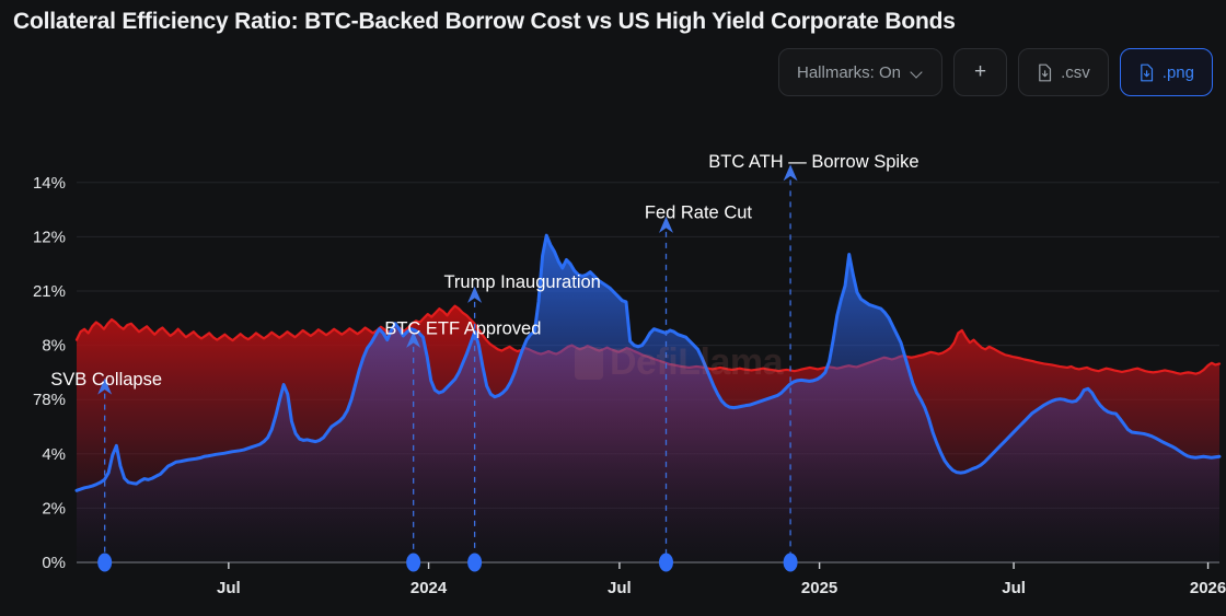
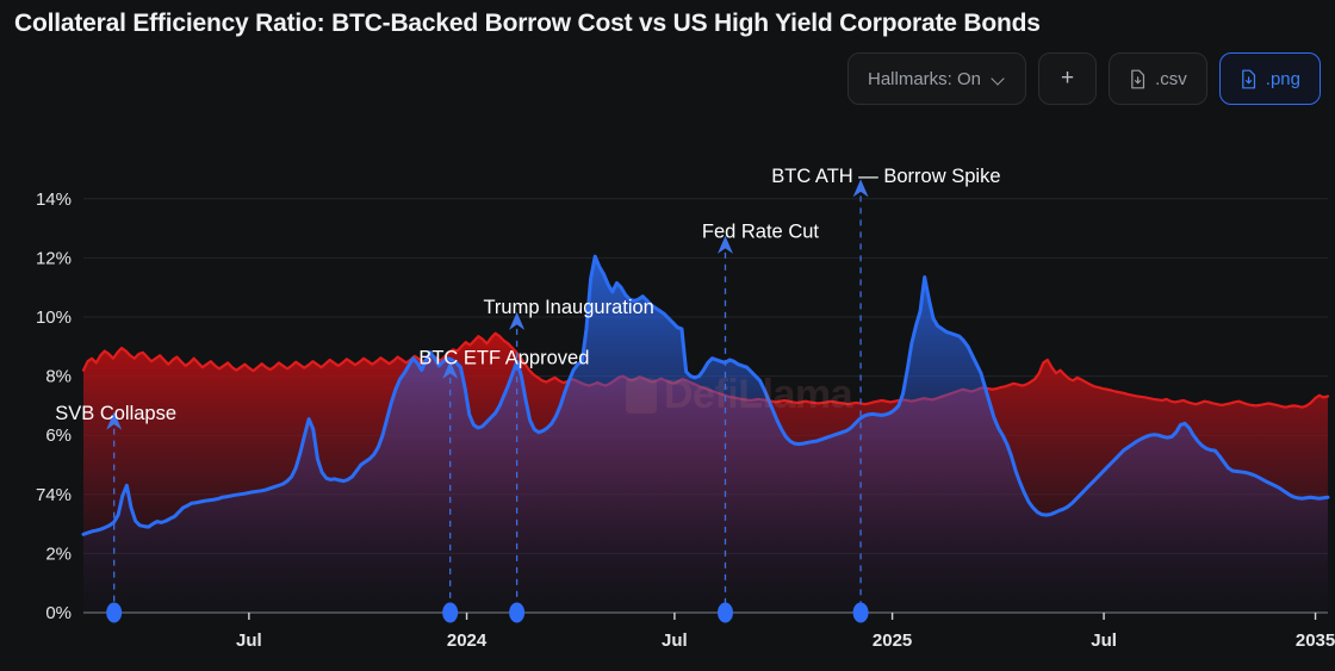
  Collateral Efficiency Ratio: BTC-Backed Borrow Cost vs US High Yield Corporate Bonds
  Hallmarks: On
  +
  .csv
  .png
  0%
  2%
- 4%
+ 74%
- 78%
+ 6%
  8%
- 21%
+ 10%
  12%
  14%
  Jul
  2024
  Jul
  2025
  Jul
- 2026
+ 2035
  SVB Collapse
  BTC ETF Approved
  Trump Inauguration
  Fed Rate Cut
  BTC ATH — Borrow Spike
  DefiLlama
